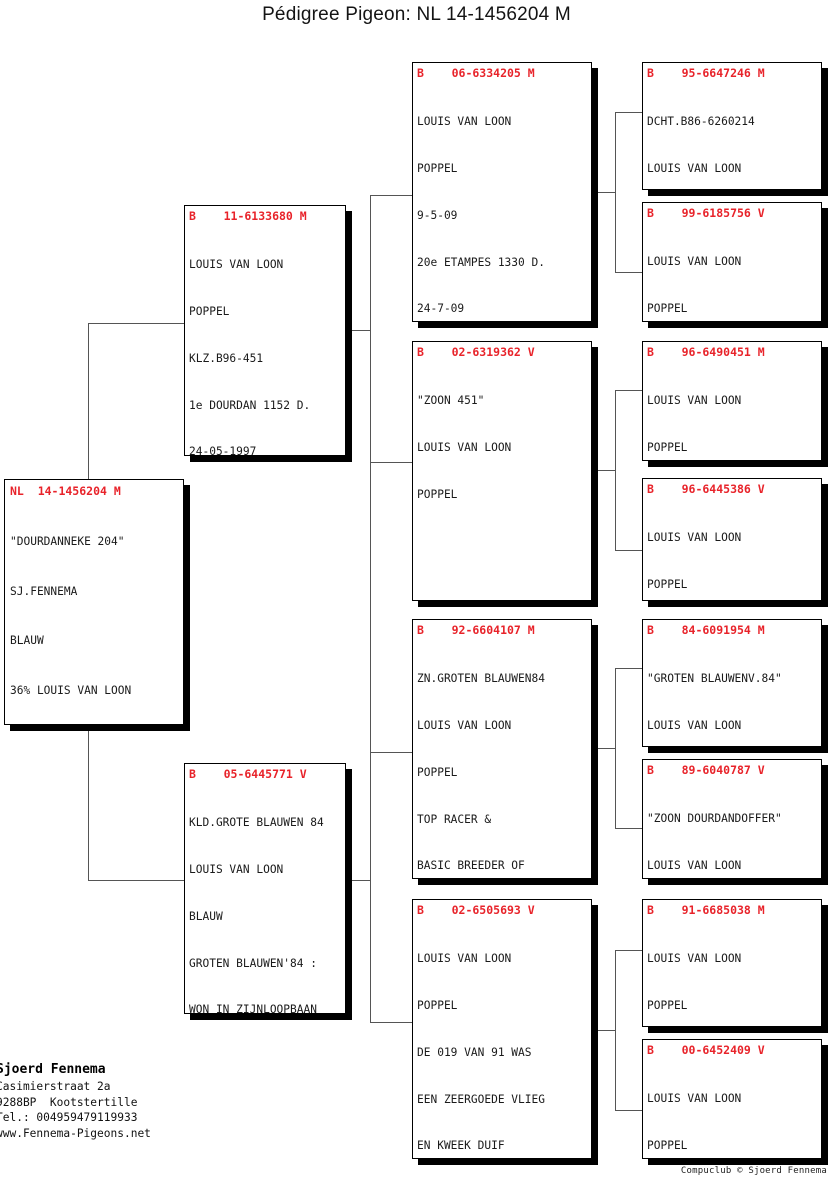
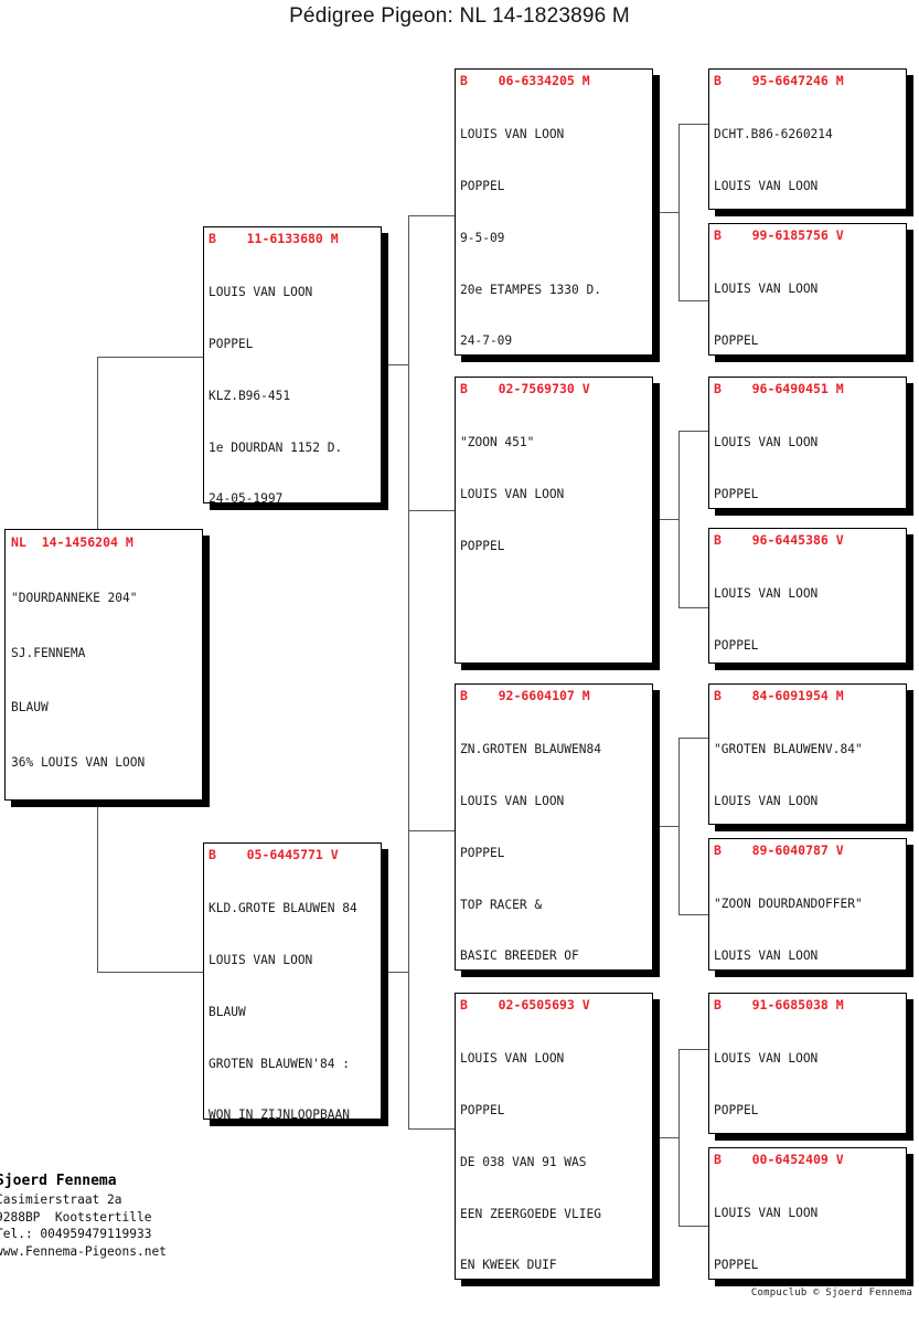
- Pédigree Pigeon: NL 14-1456204 M
+ Pédigree Pigeon: NL 14-1823896 M
  NL 14-1456204 M
  "DOURDANNEKE 204"
  SJ.FENNEMA
  BLAUW
  36% LOUIS VAN LOON
  B 11-6133680 M
  LOUIS VAN LOON
  POPPEL
  KLZ.B96-451
  1e DOURDAN 1152 D.
  24-05-1997
  B 05-6445771 V
  KLD.GROTE BLAUWEN 84
  LOUIS VAN LOON
  BLAUW
  GROTEN BLAUWEN'84 :
  WON IN ZIJNLOOPBAAN
  B 06-6334205 M
  LOUIS VAN LOON
  POPPEL
  9-5-09
  20e ETAMPES 1330 D.
  24-7-09
- B 02-6319362 V
+ B 02-7569730 V
  "ZOON 451"
  LOUIS VAN LOON
  POPPEL
  B 92-6604107 M
  ZN.GROTEN BLAUWEN84
  LOUIS VAN LOON
  POPPEL
  TOP RACER &
  BASIC BREEDER OF
  B 02-6505693 V
  LOUIS VAN LOON
  POPPEL
- DE 019 VAN 91 WAS
+ DE 038 VAN 91 WAS
  EEN ZEERGOEDE VLIEG
  EN KWEEK DUIF
  B 95-6647246 M
  DCHT.B86-6260214
  LOUIS VAN LOON
  B 99-6185756 V
  LOUIS VAN LOON
  POPPEL
  B 96-6490451 M
  LOUIS VAN LOON
  POPPEL
  B 96-6445386 V
  LOUIS VAN LOON
  POPPEL
  B 84-6091954 M
  "GROTEN BLAUWENV.84"
  LOUIS VAN LOON
  B 89-6040787 V
  "ZOON DOURDANDOFFER"
  LOUIS VAN LOON
  B 91-6685038 M
  LOUIS VAN LOON
  POPPEL
  B 00-6452409 V
  LOUIS VAN LOON
  POPPEL
  joerd Fennema
  asimierstraat 2a
  288BP Kootstertille
  el.: 004959479119933
  ww.Fennema-Pigeons.net
  Compuclub © Sjoerd Fennema
